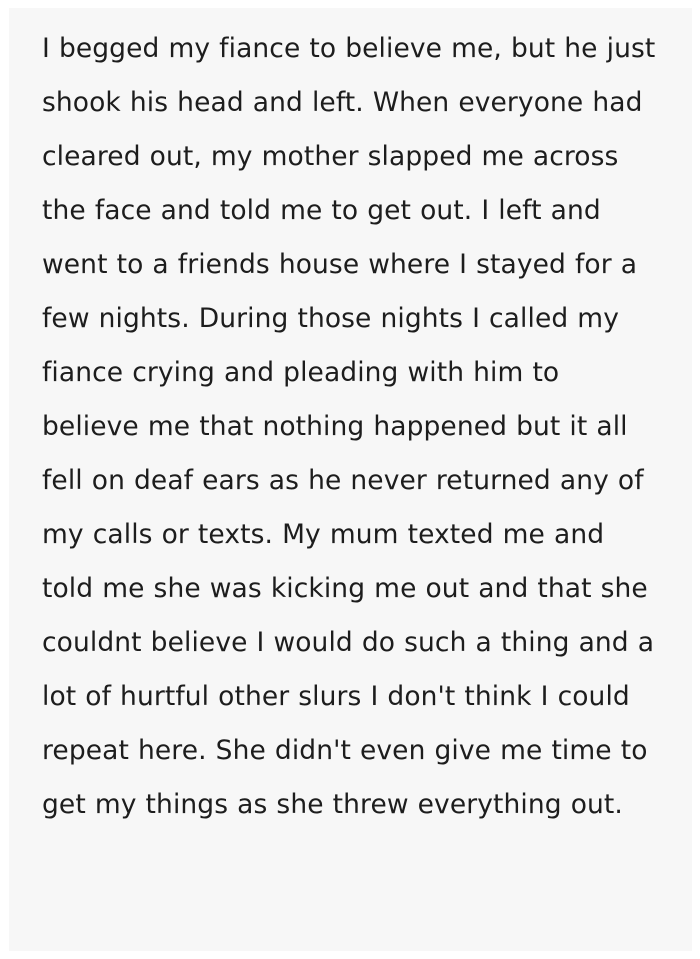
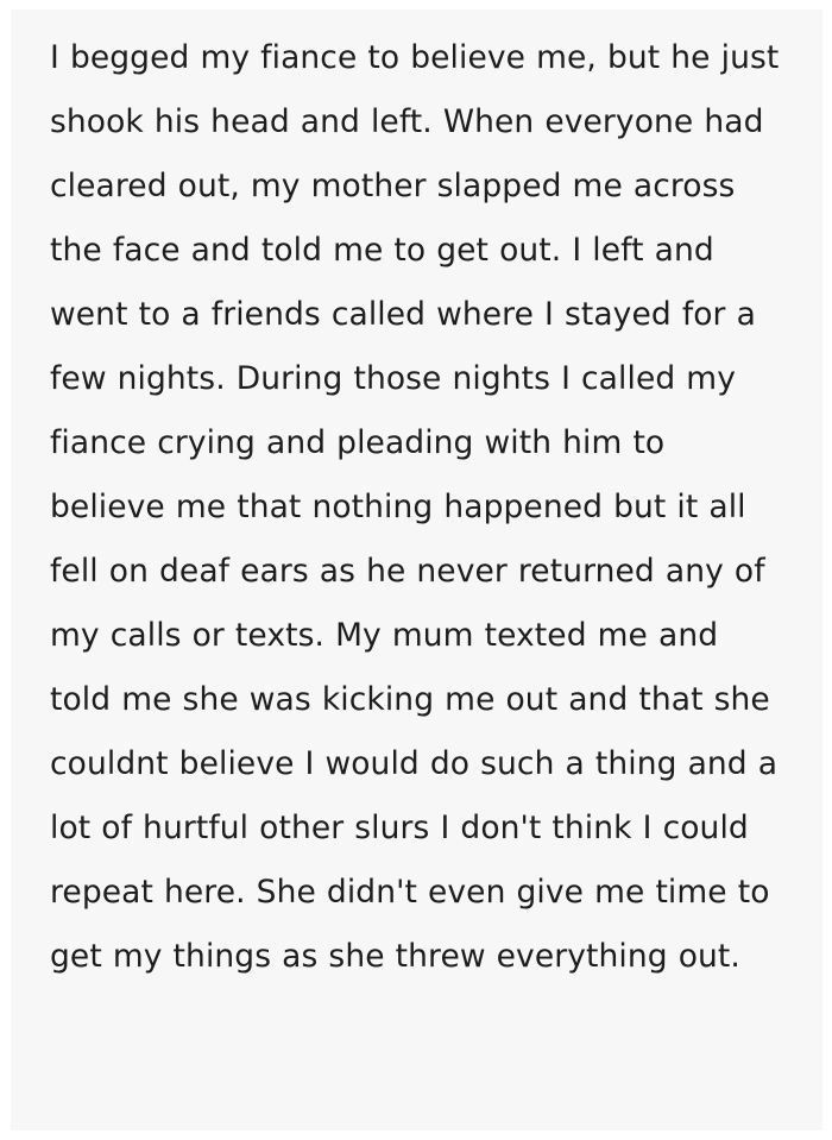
- I begged my fiance to believe me, but he just shook his head and left. When everyone had cleared out, my mother slapped me across the face and told me to get out. I left and went to a friends house where I stayed for a few nights. During those nights I called my fiance crying and pleading with him to believe me that nothing happened but it all fell on deaf ears as he never returned any of my calls or texts. My mum texted me and told me she was kicking me out and that she couldnt believe I would do such a thing and a lot of hurtful other slurs I don't think I could repeat here. She didn't even give me time to get my things as she threw everything out.
+ I begged my fiance to believe me, but he just shook his head and left. When everyone had cleared out, my mother slapped me across the face and told me to get out. I left and went to a friends called where I stayed for a few nights. During those nights I called my fiance crying and pleading with him to believe me that nothing happened but it all fell on deaf ears as he never returned any of my calls or texts. My mum texted me and told me she was kicking me out and that she couldnt believe I would do such a thing and a lot of hurtful other slurs I don't think I could repeat here. She didn't even give me time to get my things as she threw everything out.
